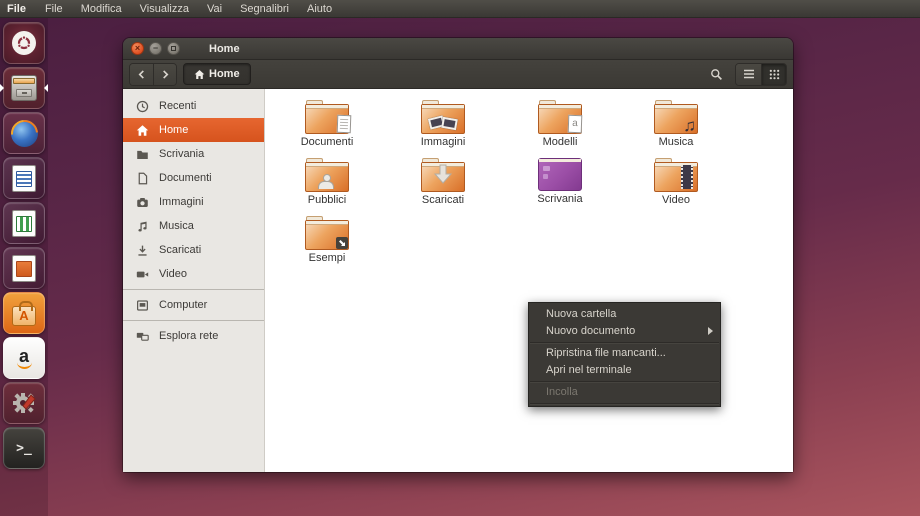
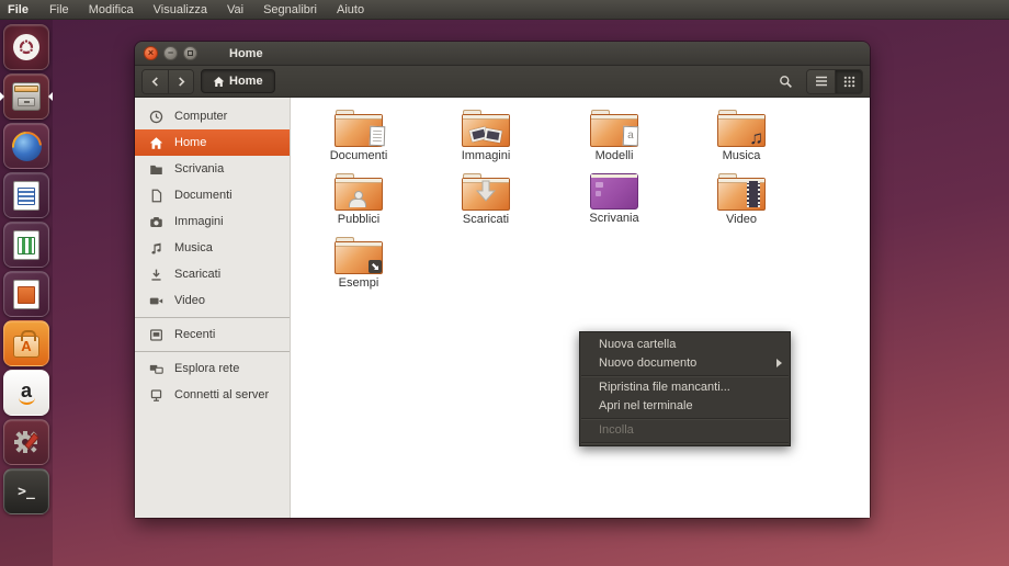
  File
  File
  Modifica
  Visualizza
  Vai
  Segnalibri
  Aiuto
  A
  a
  >_
  ×
  −
  Home
  Home
- Recenti
+ Computer
  Home
  Scrivania
  Documenti
  Immagini
  Musica
  Scaricati
  Video
- Computer
+ Recenti
  Esplora rete
+ Connetti al server
  Documenti
  Immagini
  Modelli
  ♫
  Musica
  Pubblici
  Scaricati
  Scrivania
  Video
  Esempi
  Nuova cartella
  Nuovo documento
  Ripristina file mancanti...
  Apri nel terminale
  Incolla
